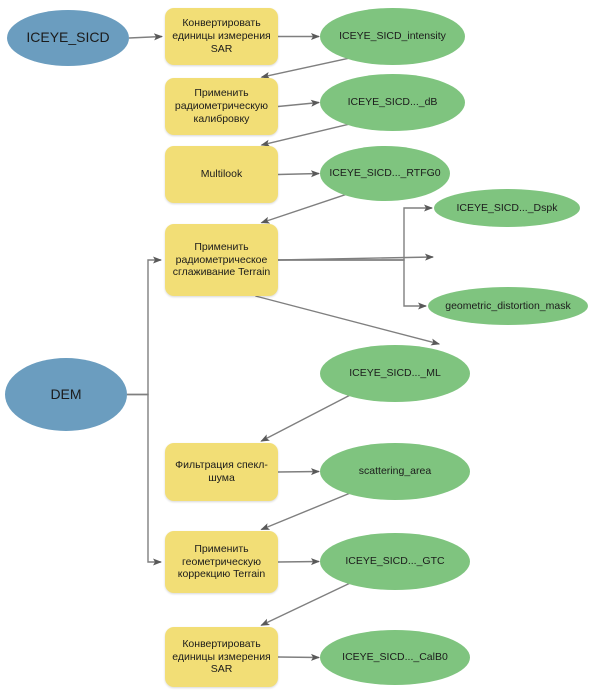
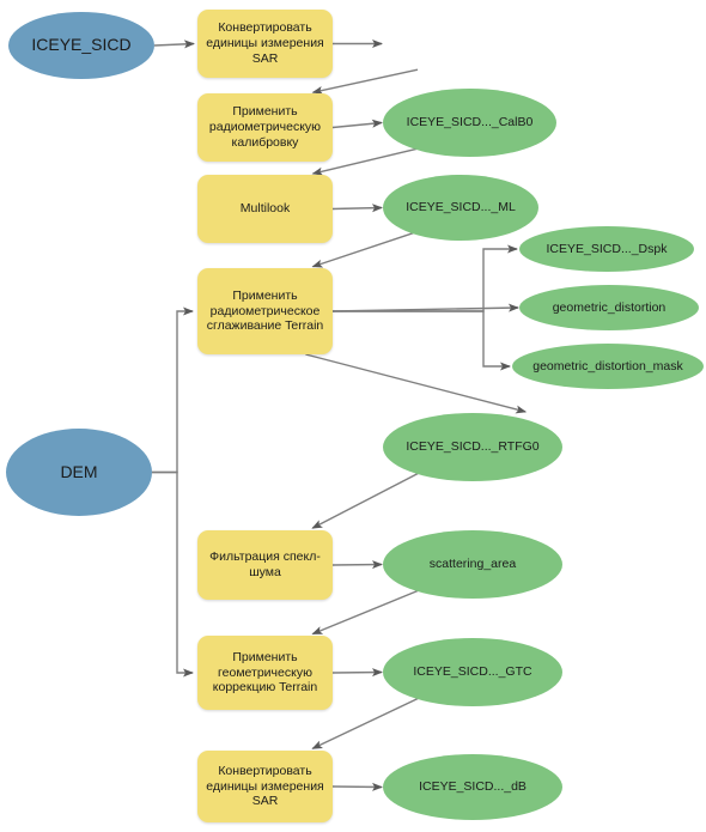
  ICEYE_SICD
  Конвертировать
  единицы измерения
  SAR
- ICEYE_SICD_intensity
  Применить
  радиометрическую
  калибровку
- ICEYE_SICD..._dB
+ ICEYE_SICD..._CalB0
  Multilook
- ICEYE_SICD..._RTFG0
+ ICEYE_SICD..._ML
  Применить
  радиометрическое
  сглаживание Terrain
  ICEYE_SICD..._Dspk
+ geometric_distortion
  geometric_distortion_mask
- ICEYE_SICD..._ML
+ ICEYE_SICD..._RTFG0
  DEM
  Фильтрация спекл-
  шума
  scattering_area
  Применить
  геометрическую
  коррекцию Terrain
  ICEYE_SICD..._GTC
  Конвертировать
  единицы измерения
  SAR
- ICEYE_SICD..._CalB0
+ ICEYE_SICD..._dB
